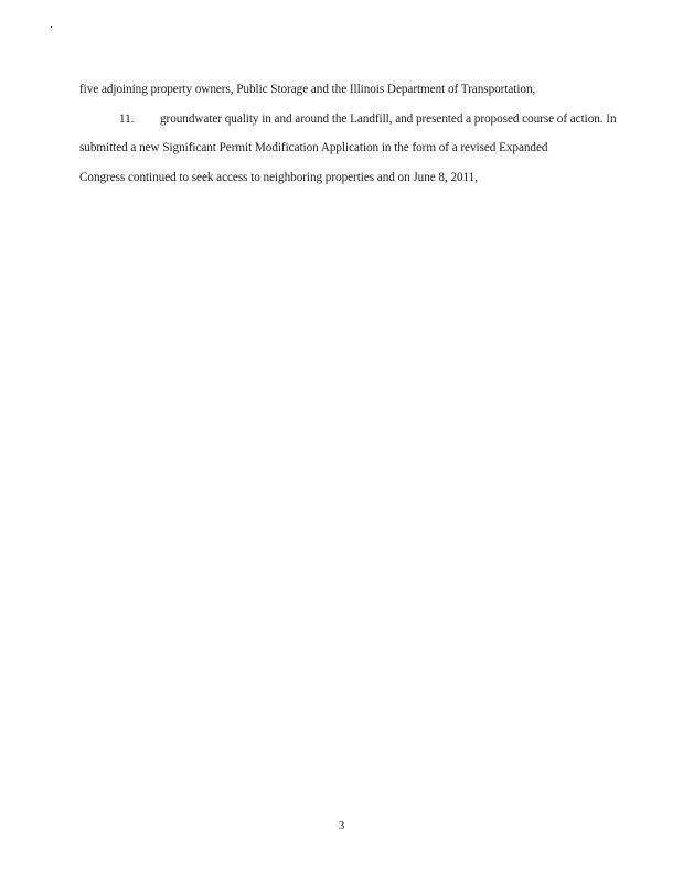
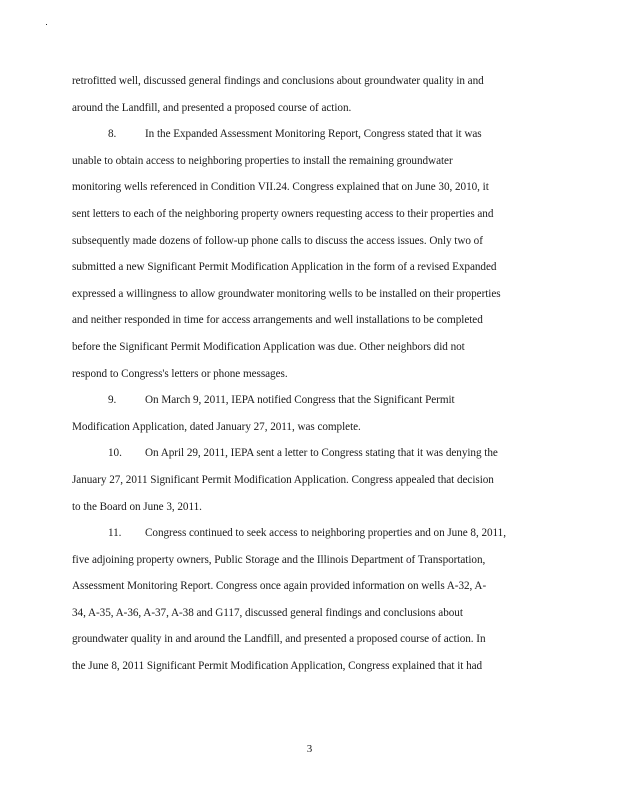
+ retrofitted well, discussed general findings and conclusions about groundwater quality in and
+ around the Landfill, and presented a proposed course of action.
+ 8. In the Expanded Assessment Monitoring Report, Congress stated that it was
+ unable to obtain access to neighboring properties to install the remaining groundwater
+ monitoring wells referenced in Condition VII.24. Congress explained that on June 30, 2010, it
+ sent letters to each of the neighboring property owners requesting access to their properties and
+ subsequently made dozens of follow-up phone calls to discuss the access issues. Only two of
- five adjoining property owners, Public Storage and the Illinois Department of Transportation,
+ submitted a new Significant Permit Modification Application in the form of a revised Expanded
+ expressed a willingness to allow groundwater monitoring wells to be installed on their properties
+ and neither responded in time for access arrangements and well installations to be completed
+ before the Significant Permit Modification Application was due. Other neighbors did not
+ respond to Congress's letters or phone messages.
+ 9. On March 9, 2011, IEPA notified Congress that the Significant Permit
+ Modification Application, dated January 27, 2011, was complete.
+ 10. On April 29, 2011, IEPA sent a letter to Congress stating that it was denying the
+ January 27, 2011 Significant Permit Modification Application. Congress appealed that decision
+ to the Board on June 3, 2011.
- 11. groundwater quality in and around the Landfill, and presented a proposed course of action. In
+ 11. Congress continued to seek access to neighboring properties and on June 8, 2011,
- submitted a new Significant Permit Modification Application in the form of a revised Expanded
+ five adjoining property owners, Public Storage and the Illinois Department of Transportation,
+ Assessment Monitoring Report. Congress once again provided information on wells A-32, A-
+ 34, A-35, A-36, A-37, A-38 and G117, discussed general findings and conclusions about
- Congress continued to seek access to neighboring properties and on June 8, 2011,
+ groundwater quality in and around the Landfill, and presented a proposed course of action. In
+ the June 8, 2011 Significant Permit Modification Application, Congress explained that it had
  3
